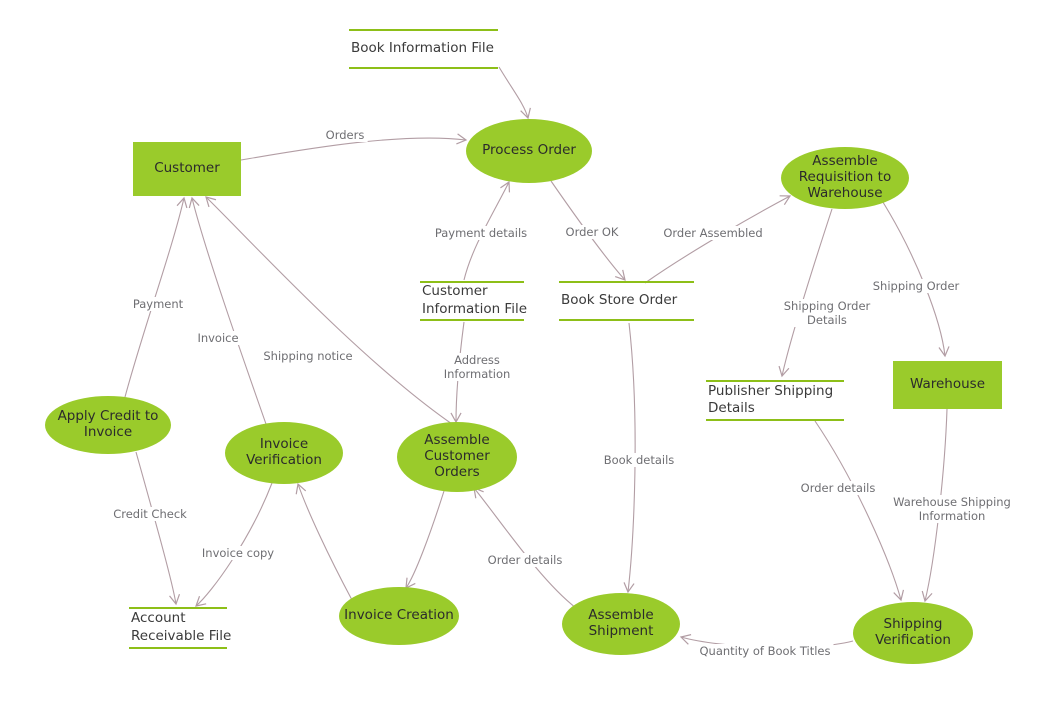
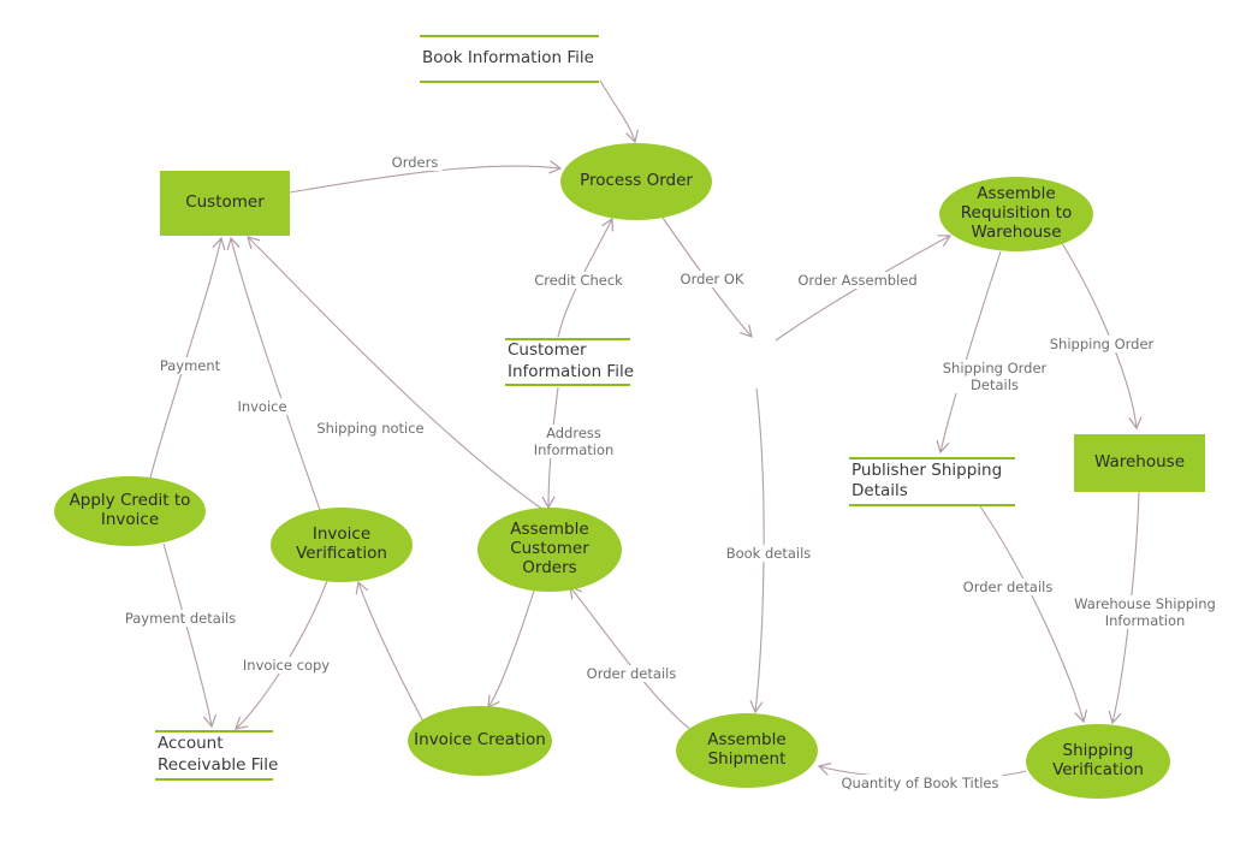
  Orders
- Payment details
+ Credit Check
  Order OK
  Order Assembled
  Address
  Information
  Book details
  Payment
  Invoice
  Shipping notice
- Credit Check
+ Payment details
  Invoice copy
  Order details
  Shipping Order
  Details
  Shipping Order
  Order details
  Warehouse Shipping
  Information
  Quantity of Book Titles
  Process Order
  Assemble
  Requisition to
  Warehouse
  Apply Credit to
  Invoice
  Invoice
  Verification
  Assemble
  Customer
  Orders
  Invoice Creation
  Assemble
  Shipment
  Shipping
  Verification
  Customer
  Warehouse
  Book Information File
  Customer
  Information File
- Book Store Order
  Publisher Shipping
  Details
  Account
  Receivable File
